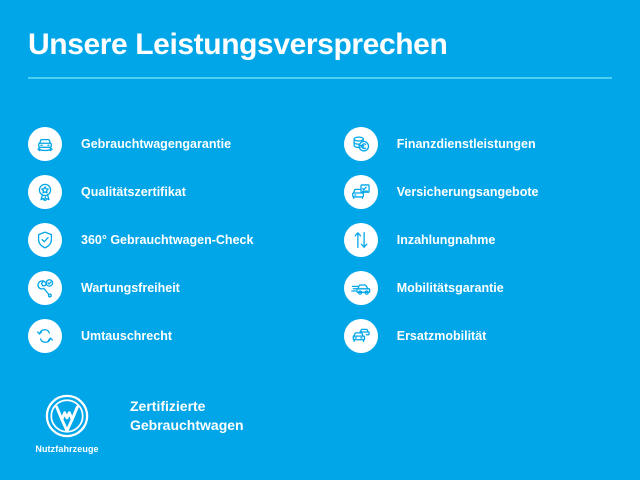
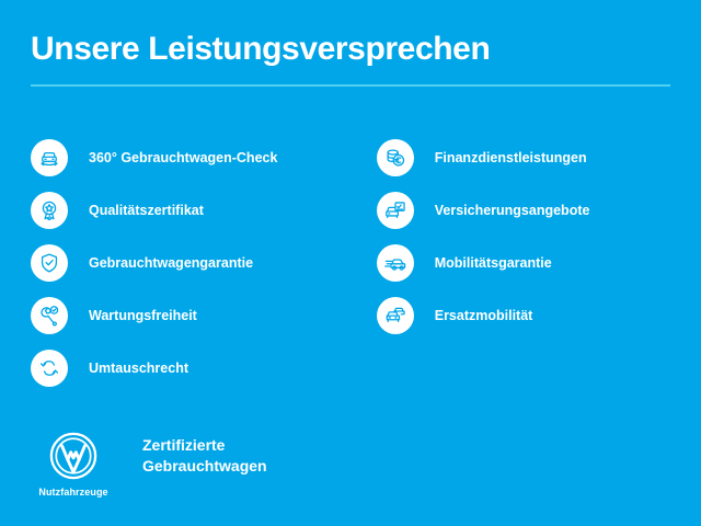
  Unsere Leistungsversprechen
- Gebrauchtwagengarantie
+ 360° Gebrauchtwagen-Check
  Qualitätszertifikat
- 360° Gebrauchtwagen-Check
+ Gebrauchtwagengarantie
  Wartungsfreiheit
  Umtauschrecht
  Finanzdienstleistungen
  Versicherungsangebote
- Inzahlungnahme
  Mobilitätsgarantie
  Ersatzmobilität
  Nutzfahrzeuge
  Zertifizierte
  Gebrauchtwagen
